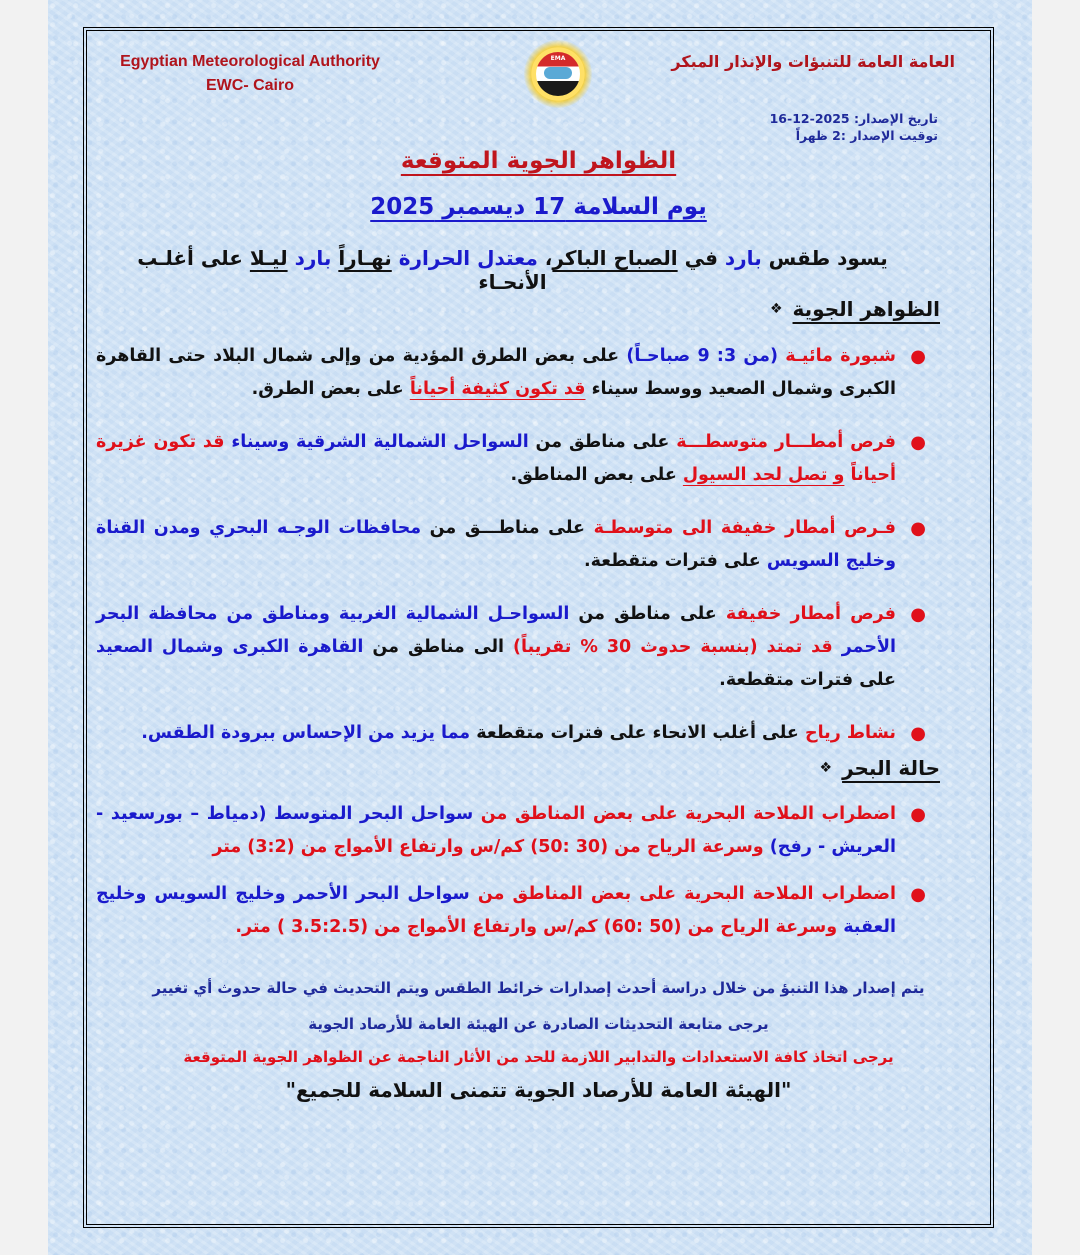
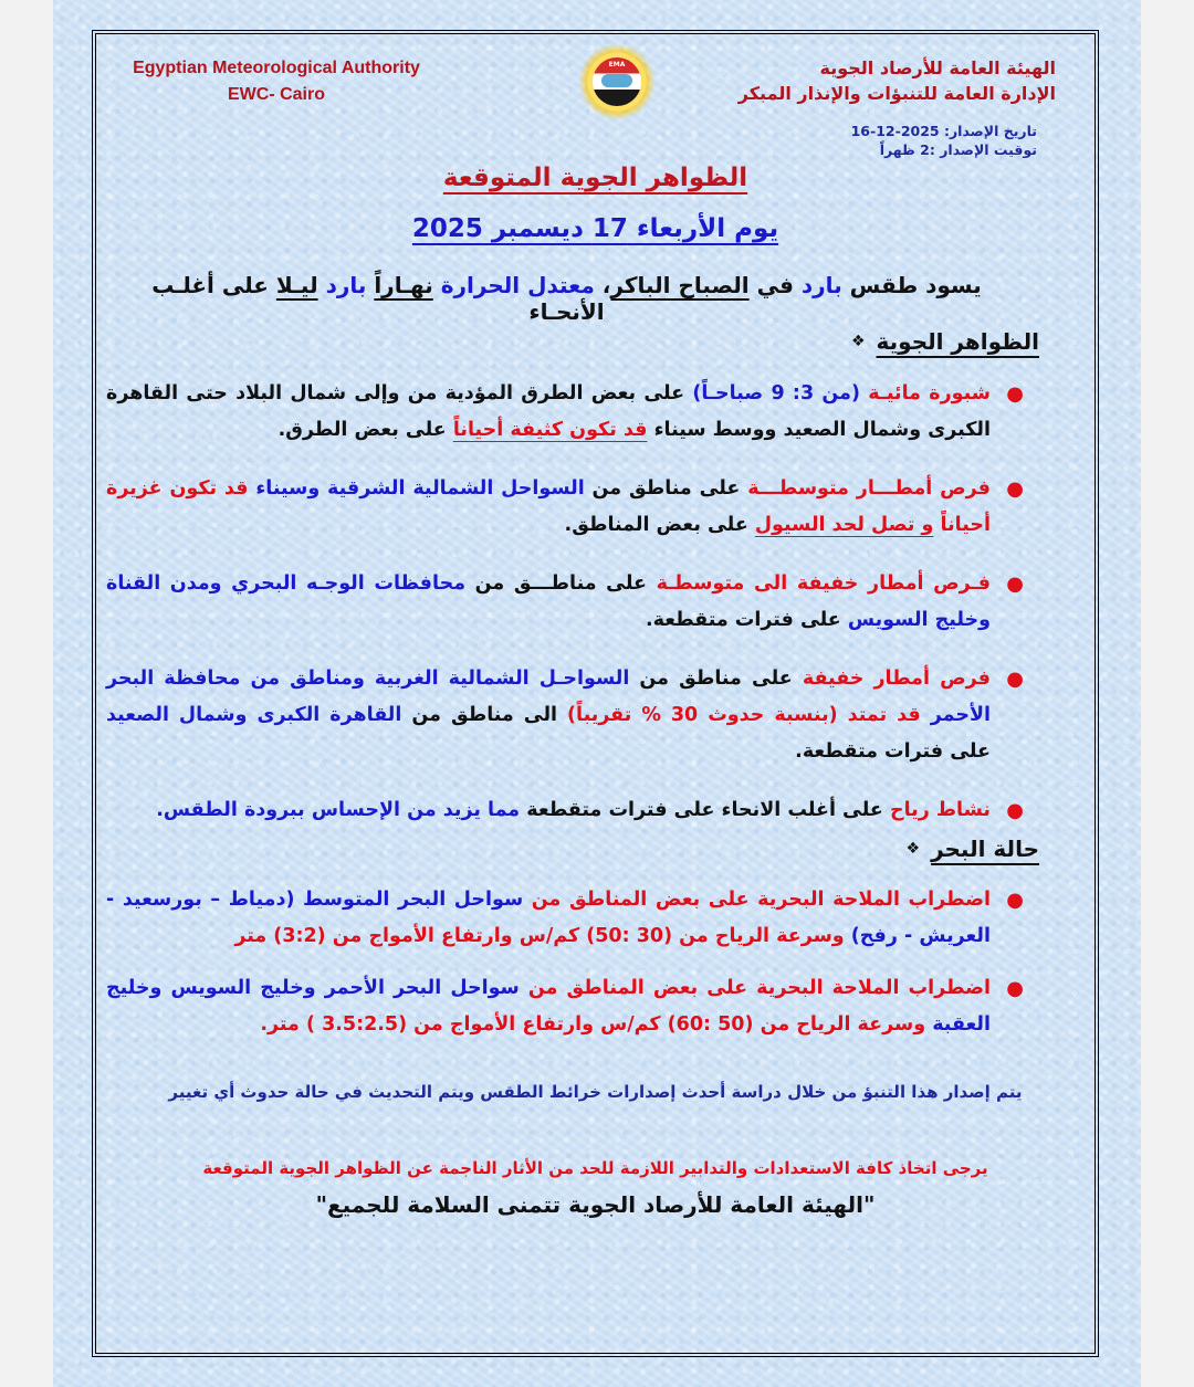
  Egyptian Meteorological Authority
  EWC- Cairo
+ الهيئة العامة للأرصاد الجوية
- العامة العامة للتنبؤات والإنذار المبكر
+ الإدارة العامة للتنبؤات والإنذار المبكر
  تاريخ الإصدار: 2025-12-16
  توقيت الإصدار :2 ظهراً
  الظواهر الجوية المتوقعة
- يوم السلامة 17 ديسمبر 2025
+ يوم الأربعاء 17 ديسمبر 2025
  يسود طقس بارد في الصباح الباكر، معتدل الحرارة نهـاراً بارد ليـلا على أغلـب الأنحـاء
  الظواهر الجوية
  ❖
  ●
  شبورة مائيـة (من 3: 9 صباحـاً) على بعض الطرق المؤدية من وإلى شمال البلاد حتى القاهرة الكبرى وشمال الصعيد ووسط سيناء قد تكون كثيفة أحياناً على بعض الطرق.
  ●
  فرص أمطـــار متوسطـــة على مناطق من السواحل الشمالية الشرقية وسيناء قد تكون غزيرة أحياناً و تصل لحد السيول على بعض المناطق.
  ●
  فـرص أمطار خفيفة الى متوسطـة على مناطـــق من محافظات الوجـه البحري ومدن القناة وخليج السويس على فترات متقطعة.
  ●
  فرص أمطار خفيفة على مناطق من السواحـل الشمالية الغربية ومناطق من محافظة البحر الأحمر قد تمتد (بنسبة حدوث 30 % تقريباً) الى مناطق من القاهرة الكبرى وشمال الصعيد على فترات متقطعة.
  ●
  نشاط رياح على أغلب الانحاء على فترات متقطعة مما يزيد من الإحساس ببرودة الطقس.
  حالة البحر
  ❖
  ●
  اضطراب الملاحة البحرية على بعض المناطق من سواحل البحر المتوسط (دمياط – بورسعيد - العريش - رفح) وسرعة الرياح من (30 :50) كم/س وارتفاع الأمواج من (3:2) متر
  ●
  اضطراب الملاحة البحرية على بعض المناطق من سواحل البحر الأحمر وخليج السويس وخليج العقبة وسرعة الرياح من (50 :60) كم/س وارتفاع الأمواج من (3.5:2.5 ) متر.
  يتم إصدار هذا التنبؤ من خلال دراسة أحدث إصدارات خرائط الطقس ويتم التحديث في حالة حدوث أي تغيير
- يرجى متابعة التحديثات الصادرة عن الهيئة العامة للأرصاد الجوية
  يرجى اتخاذ كافة الاستعدادات والتدابير اللازمة للحد من الأثار الناجمة عن الظواهر الجوية المتوقعة
  "الهيئة العامة للأرصاد الجوية تتمنى السلامة للجميع"
